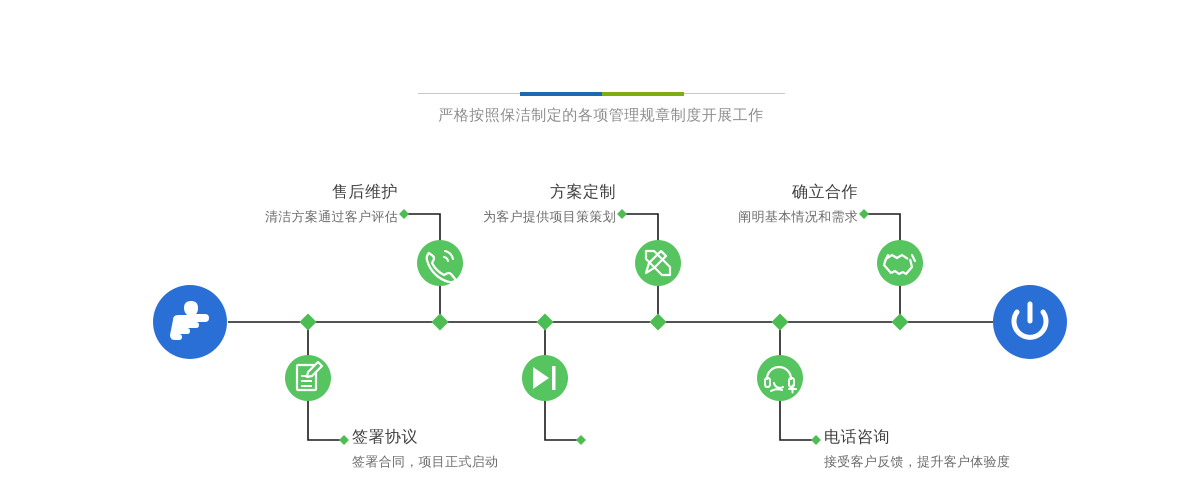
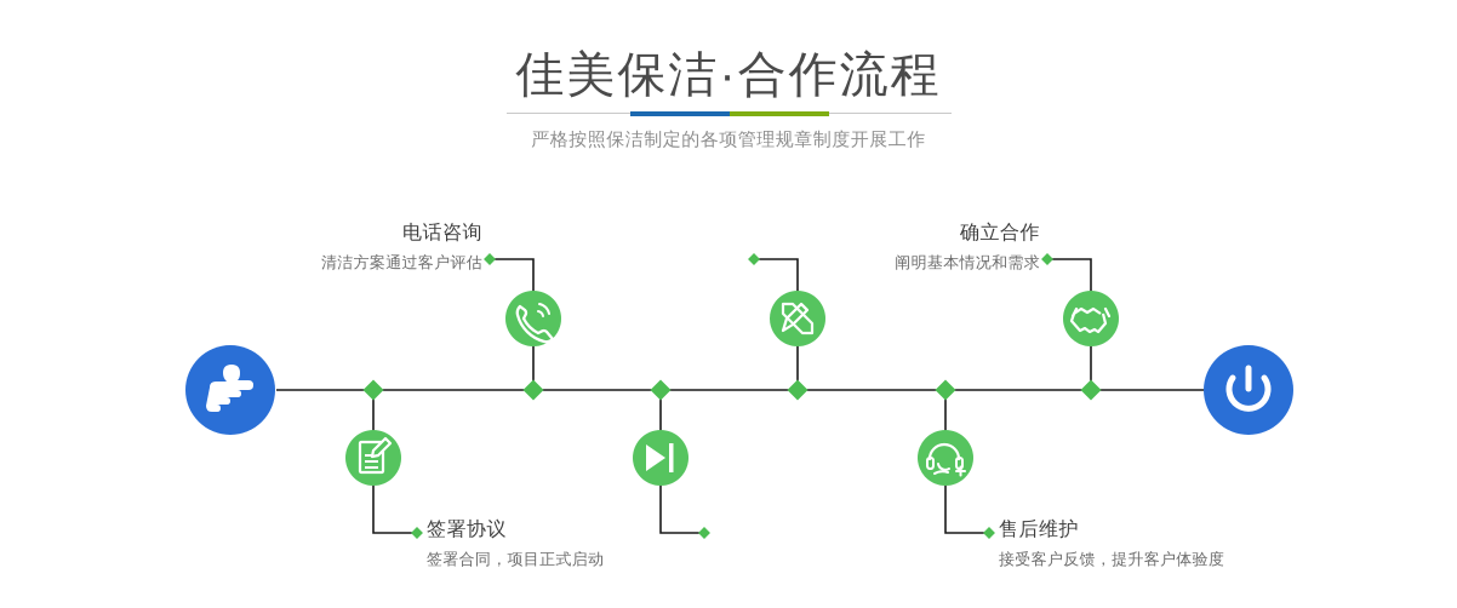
+ 佳美保洁·合作流程
  严格按照保洁制定的各项管理规章制度开展工作
- 售后维护
+ 电话咨询
  清洁方案通过客户评估
- 方案定制
- 为客户提供项目策策划
  确立合作
  阐明基本情况和需求
  签署协议
  签署合同，项目正式启动
- 电话咨询
+ 售后维护
  接受客户反馈，提升客户体验度
